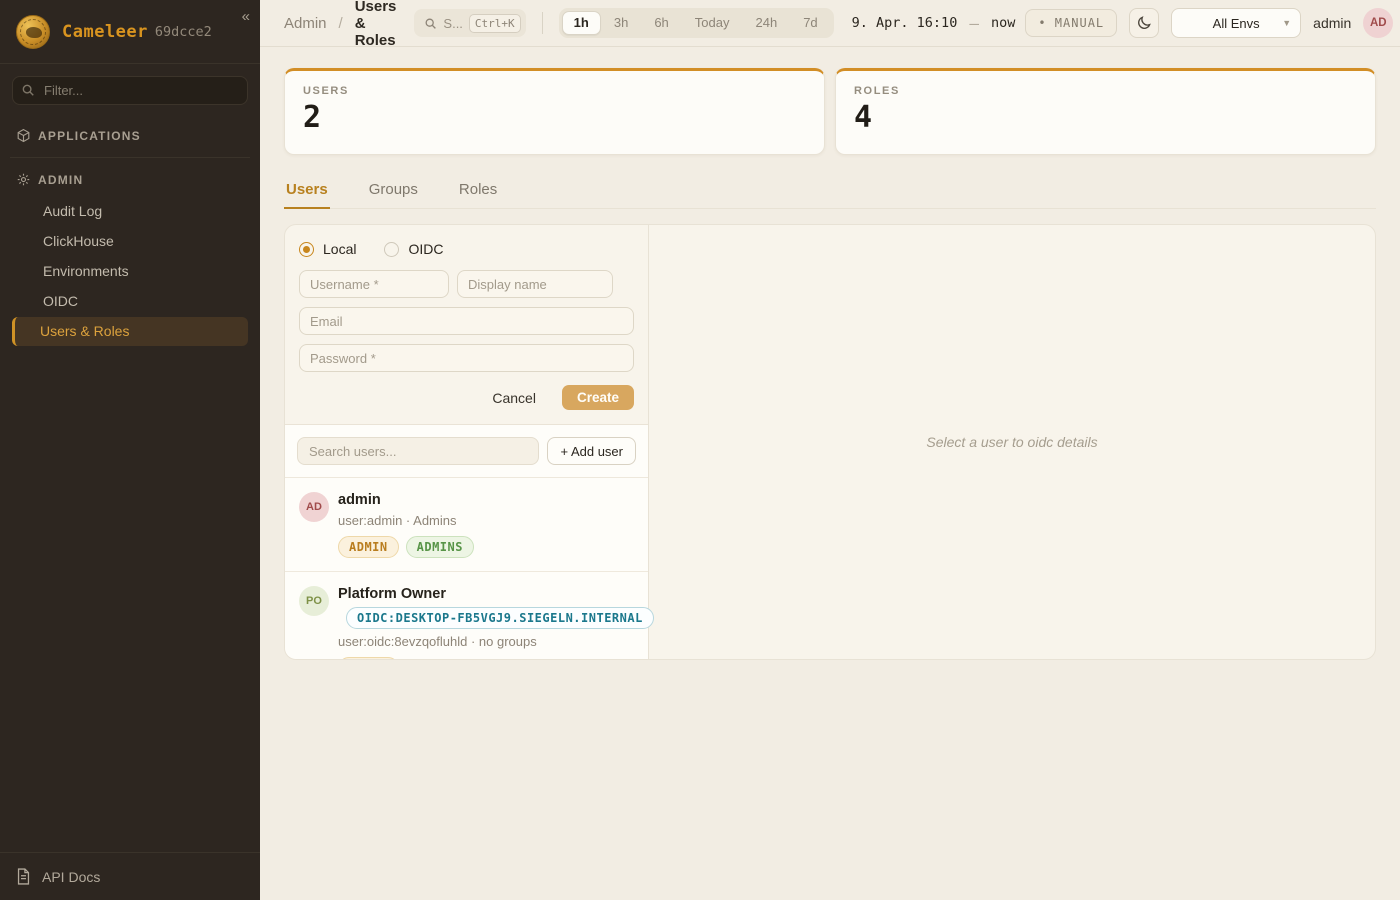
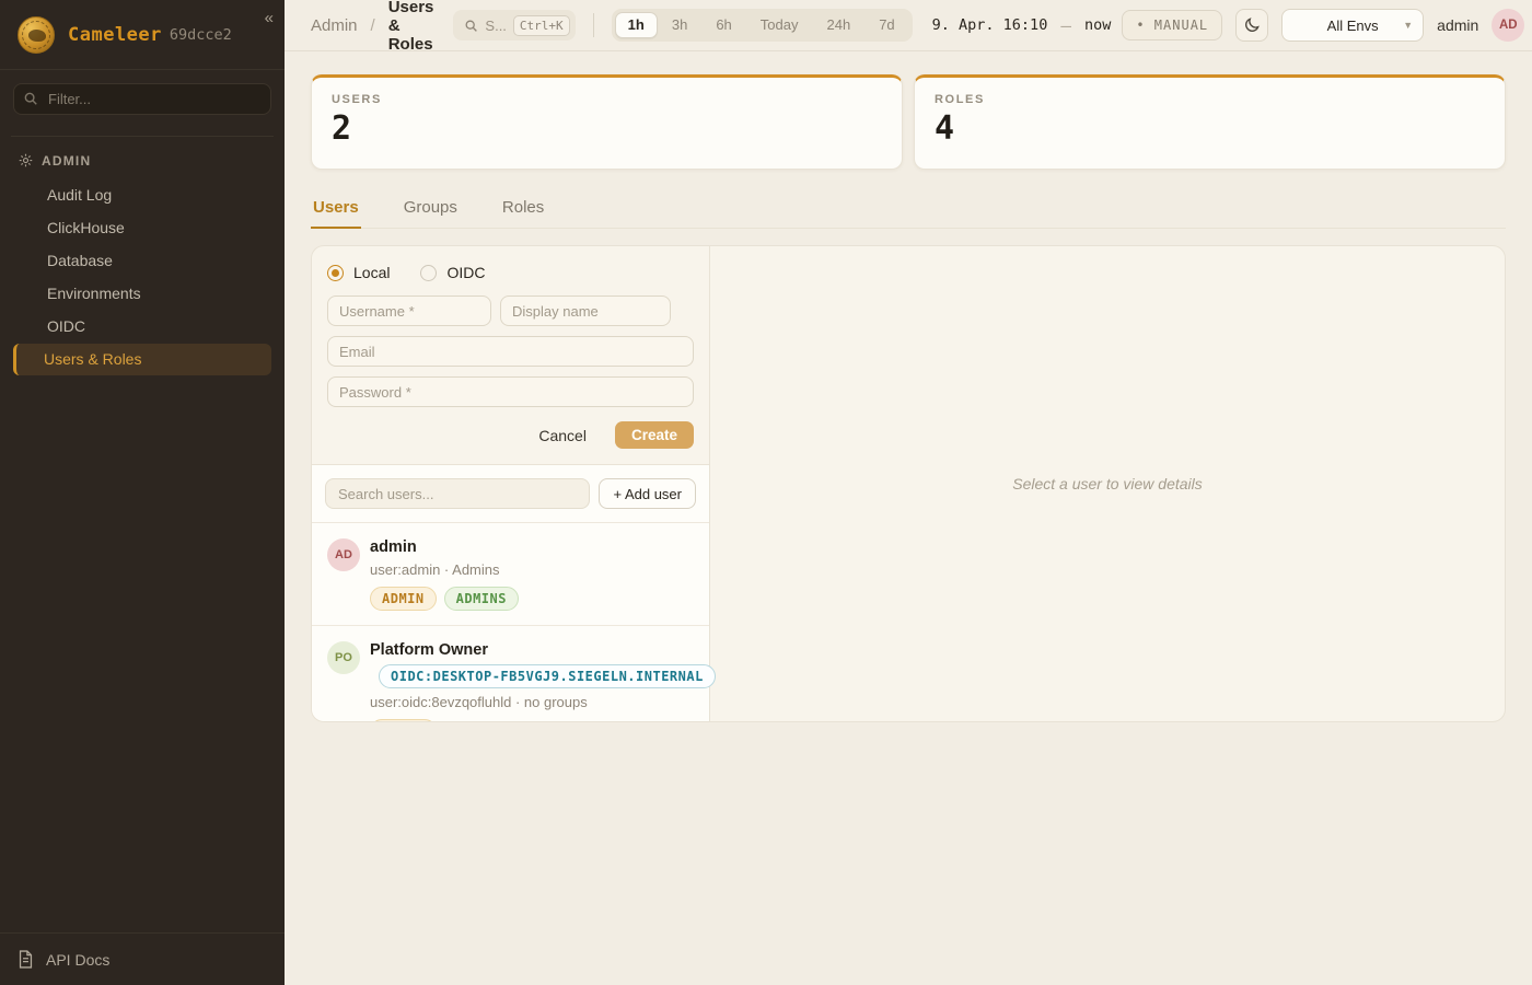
  Cameleer
  69dcce2
  «
  Filter...
- APPLICATIONS
  ADMIN
  Audit Log
  ClickHouse
+ Database
  Environments
  OIDC
  Users & Roles
  API Docs
  Admin
  /
  Users & Roles
  S...
  Ctrl+K
  1h
  3h
  6h
  Today
  24h
  7d
  9. Apr. 16:10
  –
  now
  • MANUAL
  All Envs
  ▼
  admin
  AD
  USERS
  2
  ROLES
  4
  Users
  Groups
  Roles
  Local
  OIDC
  Username *
  Display name
  Email
  Password *
  Cancel
  Create
  Search users...
  + Add user
  AD
  admin
  user:admin · Admins
  ADMIN
  ADMINS
  PO
  Platform Owner
  OIDC:DESKTOP-FB5VGJ9.SIEGELN.INTERNAL
  user:oidc:8evzqofluhld · no groups
- Select a user to oidc details
+ Select a user to view details
